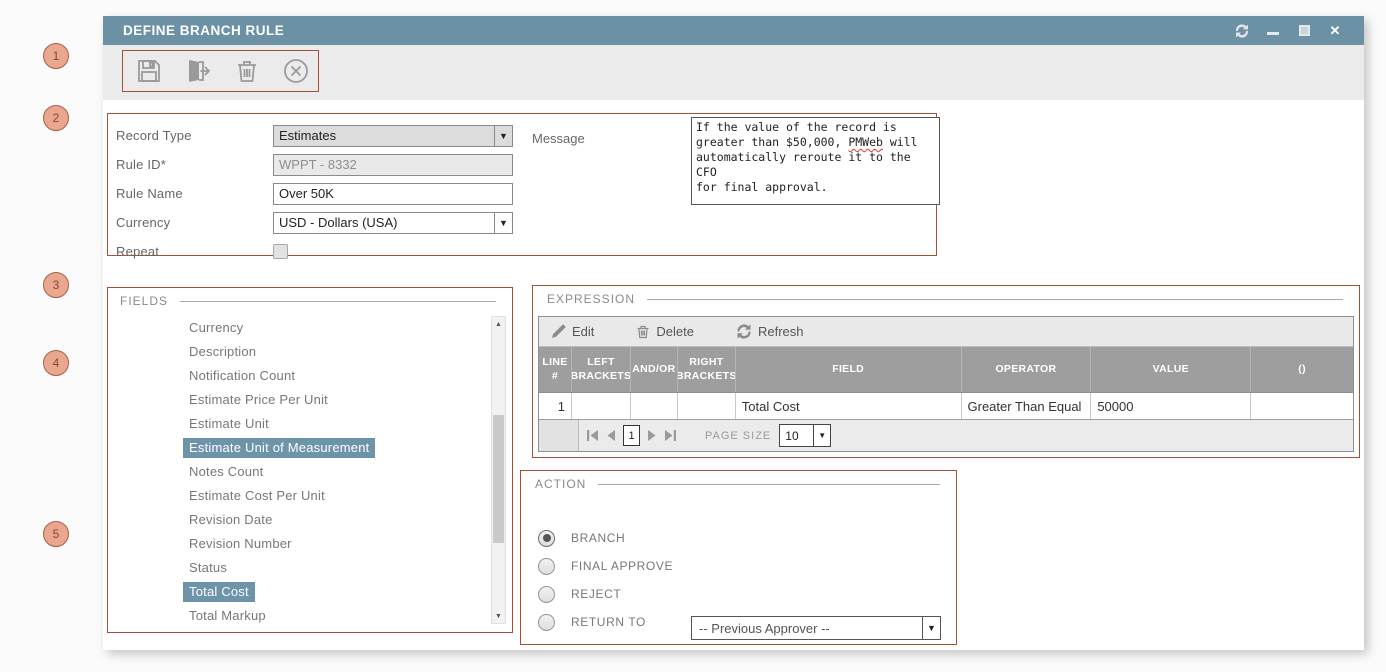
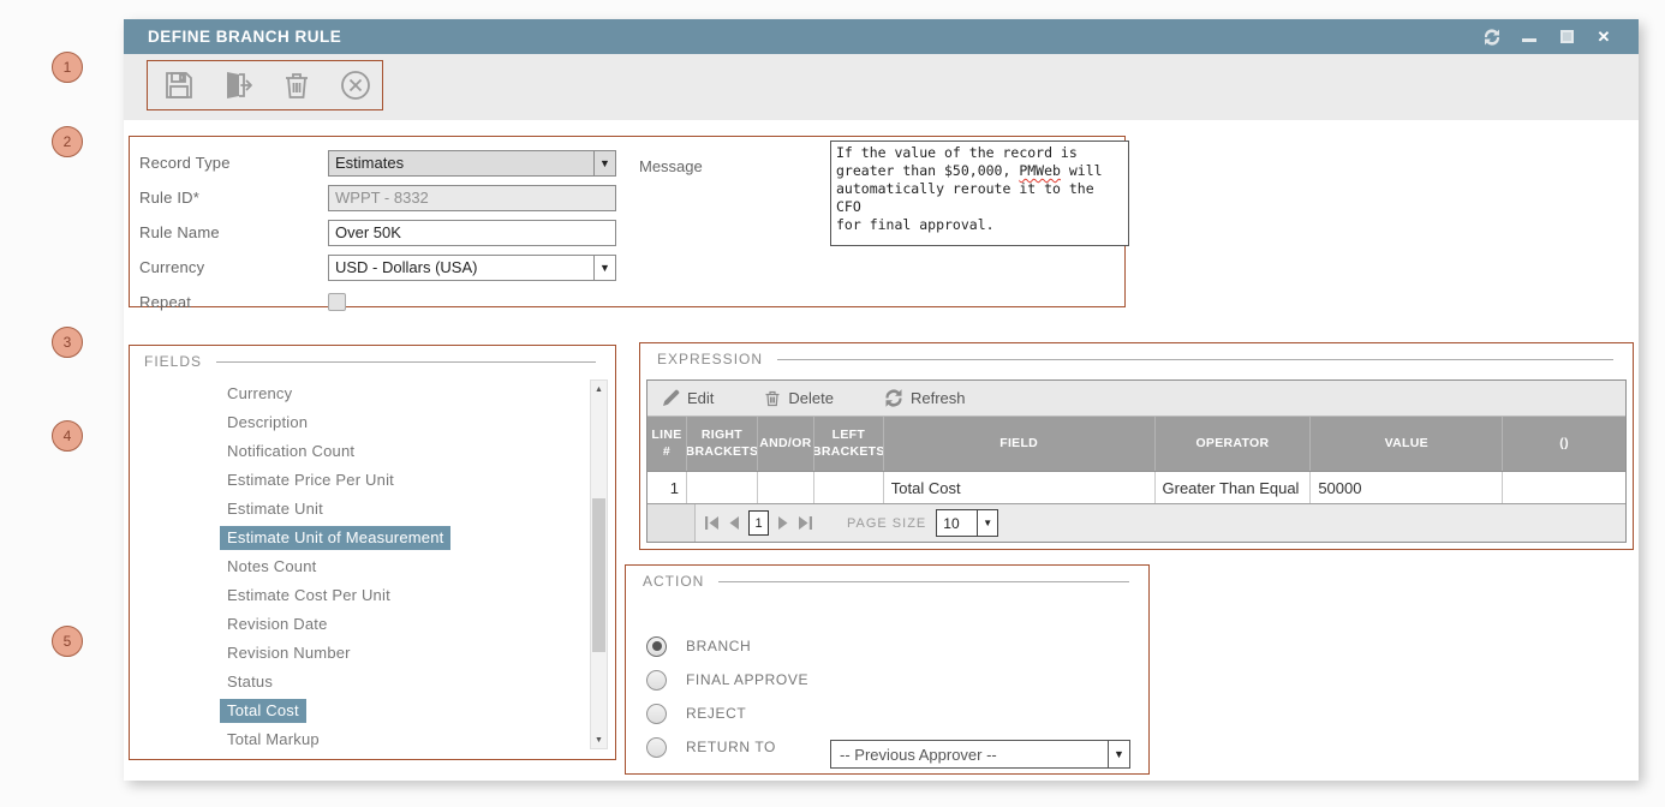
  1
  2
  3
  4
  5
  DEFINE BRANCH RULE
  ✕
  Record Type
  Estimates
  ▼
  Rule ID*
  WPPT - 8332
  Rule Name
  Over 50K
  Currency
  USD - Dollars (USA)
  ▼
  Repeat
  Message
  If the value of the record is
  greater than $50,000, PMWeb will
  automatically reroute it to the CFO
  for final approval.
  FIELDS
  Currency
  Description
  Notification Count
  Estimate Price Per Unit
  Estimate Unit
  Estimate Unit of Measurement
  Notes Count
  Estimate Cost Per Unit
  Revision Date
  Revision Number
  Status
  Total Cost
  Total Markup
  EXPRESSION
  Edit
  Delete
  Refresh
  LINE #
- LEFT BRACKETS
+ RIGHT BRACKETS
  AND/OR
- RIGHT BRACKETS
+ LEFT BRACKETS
  FIELD
  OPERATOR
  VALUE
  ()
  1
  Total Cost
  Greater Than Equal
  50000
  1
  PAGE SIZE
  10
  ▼
  ACTION
  BRANCH
  FINAL APPROVE
  REJECT
  RETURN TO
  -- Previous Approver --
  ▼
